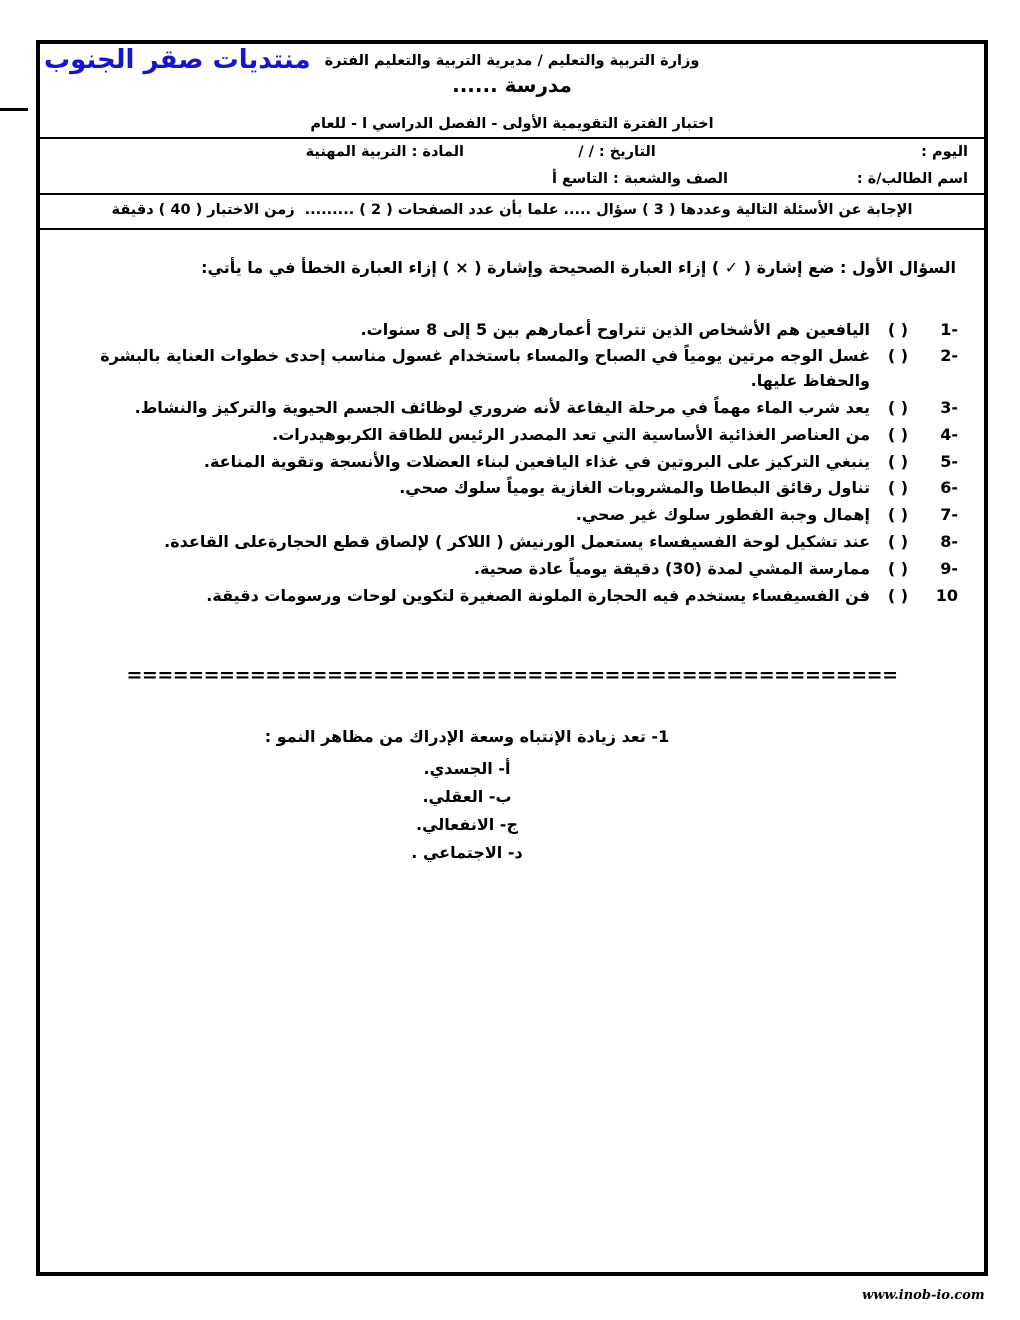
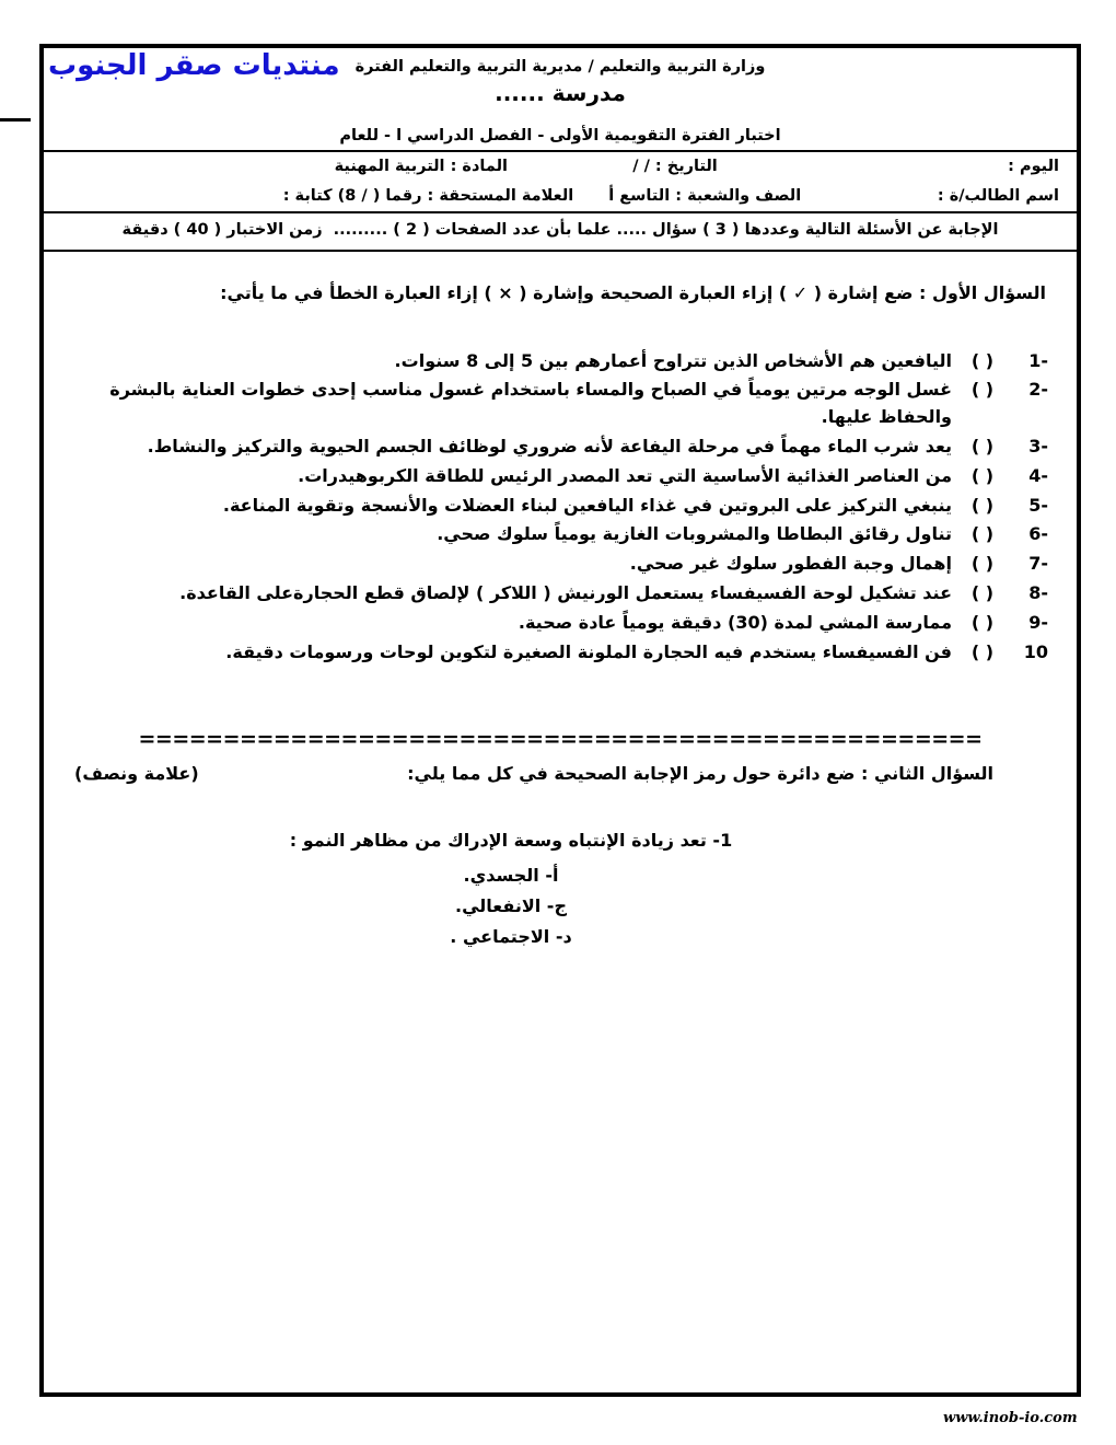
  منتديات صقر الجنوب
  وزارة التربية والتعليم / مديرية التربية والتعليم الفترة
  مدرسة ......
  اختبار الفترة التقويمية الأولى - الفصل الدراسي ا - للعام
  اليوم :
  التاريخ : / /
  المادة : التربية المهنية
  اسم الطالب/ة :
  الصف والشعبة : التاسع أ
+ العلامة المستحقة : رقما ( / 8) كتابة :
  الإجابة عن الأسئلة التالية وعددها ( 3 ) سؤال ..... علما بأن عدد الصفحات ( 2 ) ......... زمن الاختبار ( 40 ) دقيقة
  السؤال الأول : ضع إشارة ( ✓ ) إزاء العبارة الصحيحة وإشارة ( × ) إزاء العبارة الخطأ في ما يأتي:
  -1
  ( )
  اليافعين هم الأشخاص الذين تتراوح أعمارهم بين 5 إلى 8 سنوات.
  -2
  ( )
  غسل الوجه مرتين يومياً في الصباح والمساء باستخدام غسول مناسب إحدى خطوات العناية بالبشرة والحفاظ عليها.
  -3
  ( )
  يعد شرب الماء مهماً في مرحلة اليفاعة لأنه ضروري لوظائف الجسم الحيوية والتركيز والنشاط.
  -4
  ( )
  من العناصر الغذائية الأساسية التي تعد المصدر الرئيس للطاقة الكربوهيدرات.
  -5
  ( )
  ينبغي التركيز على البروتين في غذاء اليافعين لبناء العضلات والأنسجة وتقوية المناعة.
  -6
  ( )
  تناول رقائق البطاطا والمشروبات الغازية يومياً سلوك صحي.
  -7
  ( )
  إهمال وجبة الفطور سلوك غير صحي.
  -8
  ( )
  عند تشكيل لوحة الفسيفساء يستعمل الورنيش ( اللاكر ) لإلصاق قطع الحجارةعلى القاعدة.
  -9
  ( )
  ممارسة المشي لمدة (30) دقيقة يومياً عادة صحية.
  10
  ( )
  فن الفسيفساء يستخدم فيه الحجارة الملونة الصغيرة لتكوين لوحات ورسومات دقيقة.
  ==================================================
+ السؤال الثاني : ضع دائرة حول رمز الإجابة الصحيحة في كل مما يلي:
+ (علامة ونصف)
  1- تعد زيادة الإنتباه وسعة الإدراك من مظاهر النمو :
  أ- الجسدي.
- ب- العقلي.
  ج- الانفعالي.
  د- الاجتماعي .
  www.inob-io.com
